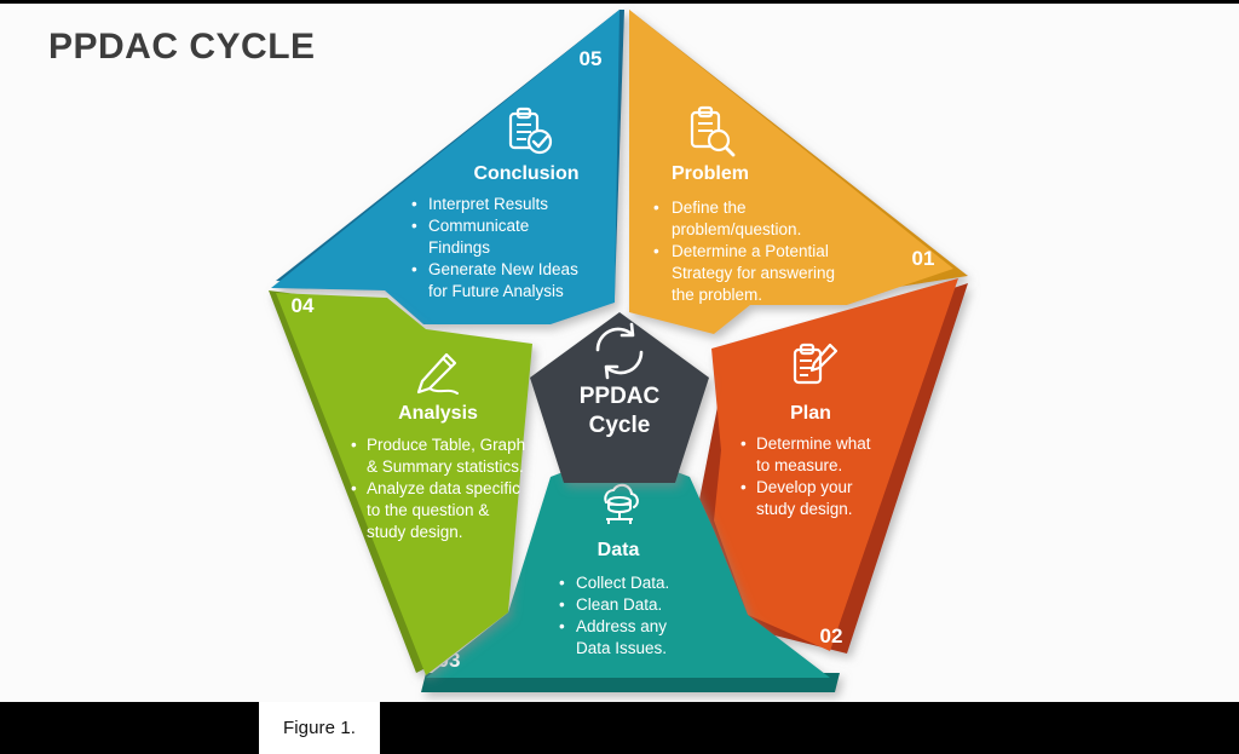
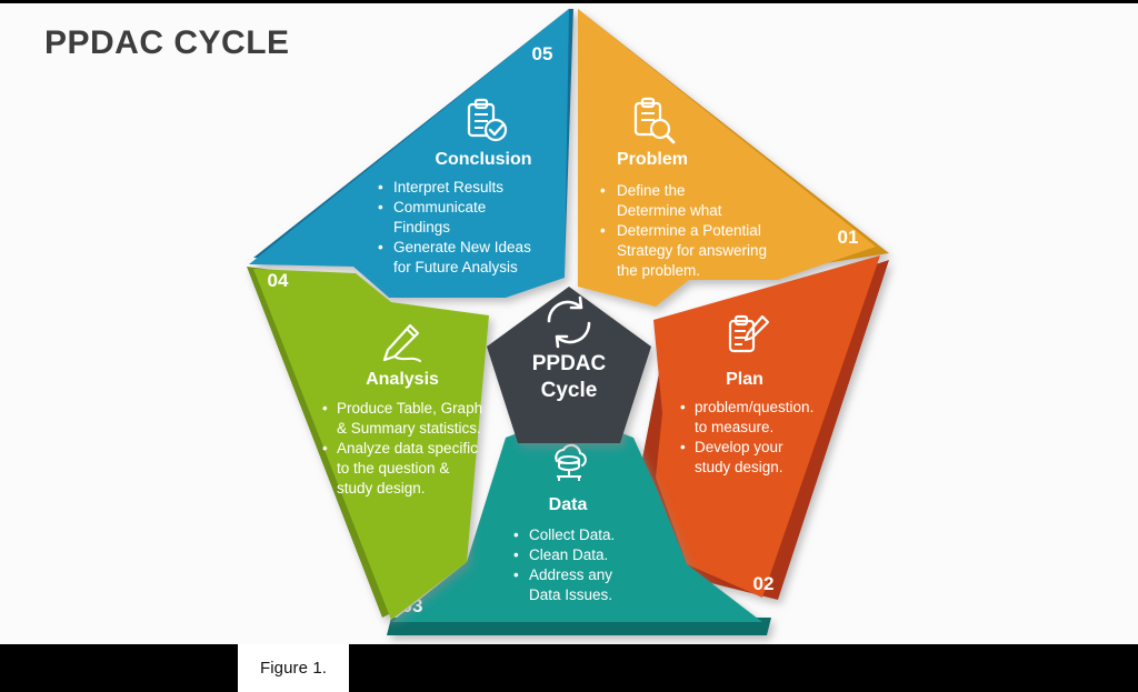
  PPDAC CYCLE
  05
  Conclusion
  •
  Interpret Results
  •
  Communicate
  Findings
  •
  Generate New Ideas
  for Future Analysis
  01
  Problem
  •
  Define the
- problem/question.
+ Determine what
  •
  Determine a Potential
  Strategy for answering
  the problem.
  02
  Plan
  •
- Determine what
+ problem/question.
  to measure.
  •
  Develop your
  study design.
  Data
  •
  Collect Data.
  •
  Clean Data.
  •
  Address any
  Data Issues.
  04
  Analysis
  •
  Produce Table, Graph
  & Summary statistics.
  •
  Analyze data specific
  to the question &
  study design.
  PPDAC
  Cycle
  Figure 1.
